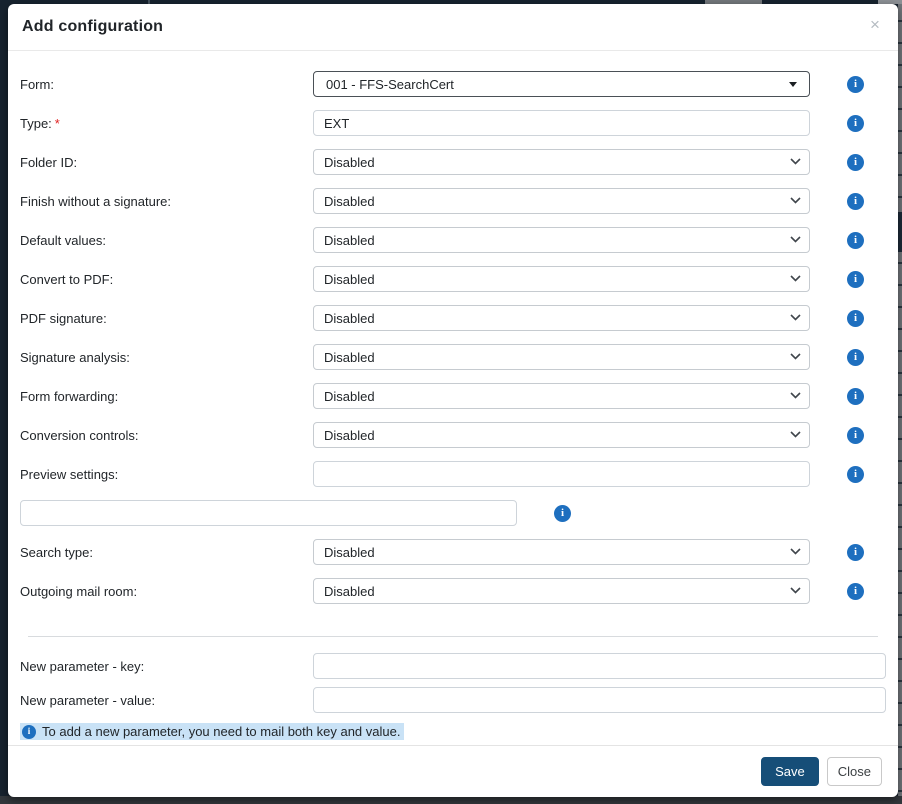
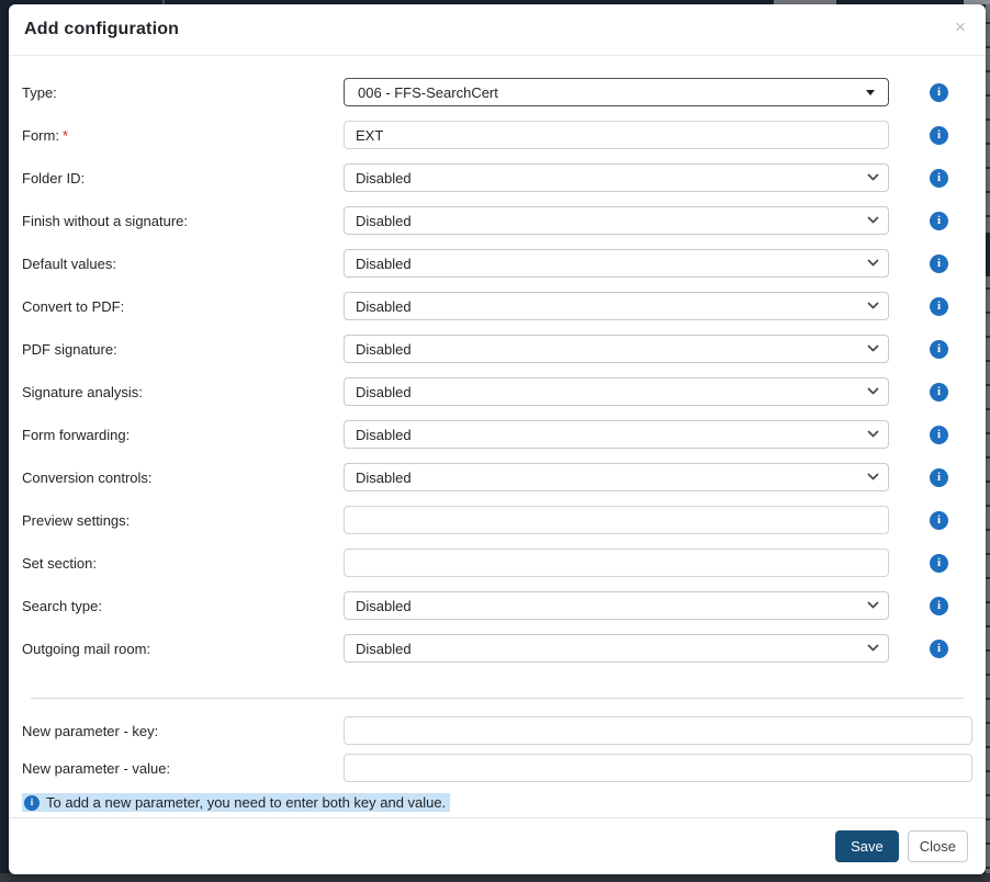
  Add configuration
  ×
- Form:
+ Type:
- 001 - FFS-SearchCert
+ 006 - FFS-SearchCert
  i
- Type: *
+ Form: *
  EXT
  i
  Folder ID:
  Disabled
  i
  Finish without a signature:
  Disabled
  i
  Default values:
  Disabled
  i
  Convert to PDF:
  Disabled
  i
  PDF signature:
  Disabled
  i
  Signature analysis:
  Disabled
  i
  Form forwarding:
  Disabled
  i
  Conversion controls:
  Disabled
  i
  Preview settings:
  i
+ Set section:
  i
  Search type:
  Disabled
  i
  Outgoing mail room:
  Disabled
  i
  New parameter - key:
  New parameter - value:
  i
- To add a new parameter, you need to mail both key and value.
+ To add a new parameter, you need to enter both key and value.
  Save
  Close
